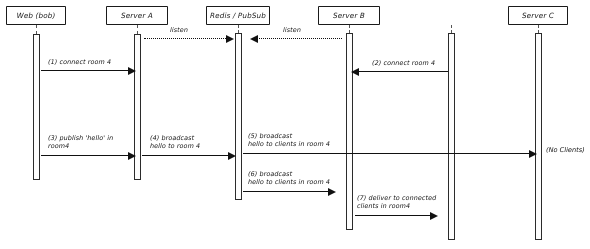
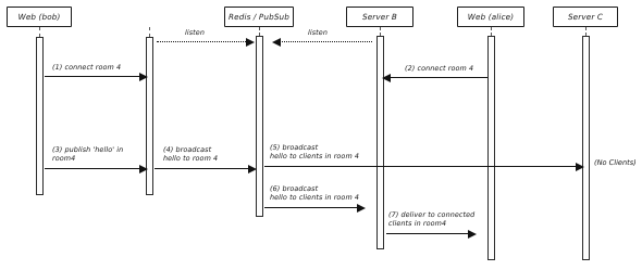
  Web (bob)
- Server A
  Redis / PubSub
  Server B
+ Web (alice)
  Server C
  listen
  listen
  (1) connect room 4
  (2) connect room 4
  (3) publish 'hello' in
  room4
  (4) broadcast
  hello to room 4
  (5) broadcast
  hello to clients in room 4
  (6) broadcast
  hello to clients in room 4
  (7) deliver to connected
  clients in room4
  (No Clients)
